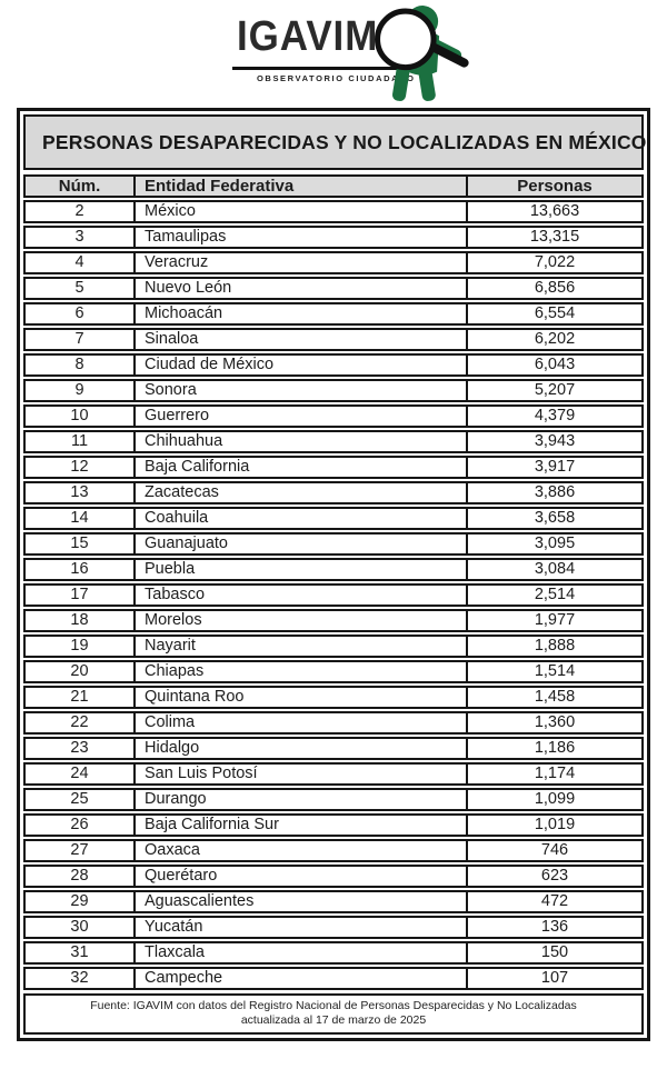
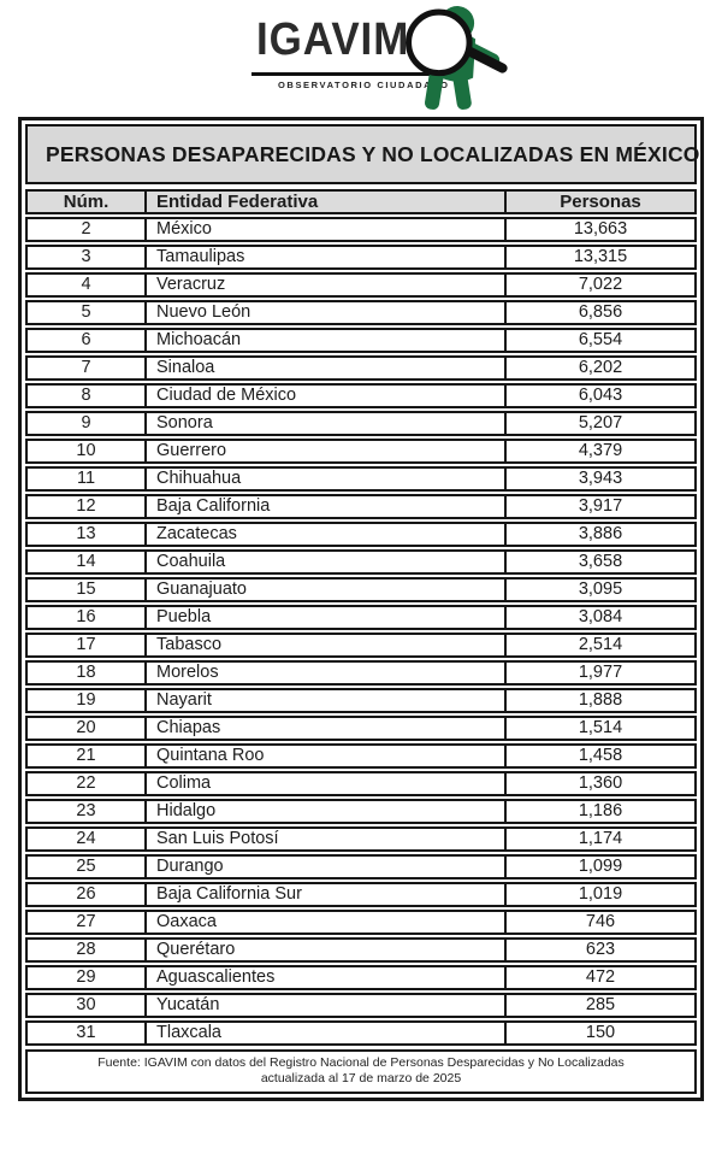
  IGAVIM
  OBSERVATORIO CIUDADO
  PERSONAS DESAPARECIDAS Y NO LOCALIZADAS EN MÉXICO
  Núm.	Entidad Federativa	Personas
  2	México	13,663
  3	Tamaulipas	13,315
  4	Veracruz	7,022
  5	Nuevo León	6,856
  6	Michoacán	6,554
  7	Sinaloa	6,202
  8	Ciudad de México	6,043
  9	Sonora	5,207
  10	Guerrero	4,379
  11	Chihuahua	3,943
  12	Baja California	3,917
  13	Zacatecas	3,886
  14	Coahuila	3,658
  15	Guanajuato	3,095
  16	Puebla	3,084
  17	Tabasco	2,514
  18	Morelos	1,977
  19	Nayarit	1,888
  20	Chiapas	1,514
  21	Quintana Roo	1,458
  22	Colima	1,360
  23	Hidalgo	1,186
  24	San Luis Potosí	1,174
  25	Durango	1,099
  26	Baja California Sur	1,019
  27	Oaxaca	746
  28	Querétaro	623
  29	Aguascalientes	472
- 30	Yucatán	136
+ 30	Yucatán	285
  31	Tlaxcala	150
- 32	Campeche	107
  Fuente: IGAVIM con datos del Registro Nacional de Personas Desparecidas y No Localizadas
  actualizada al 17 de marzo de 2025
